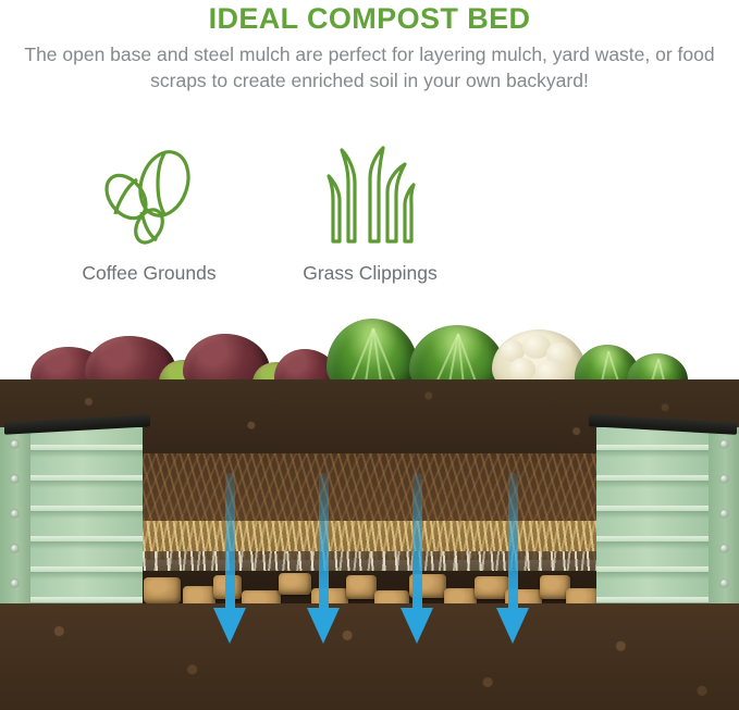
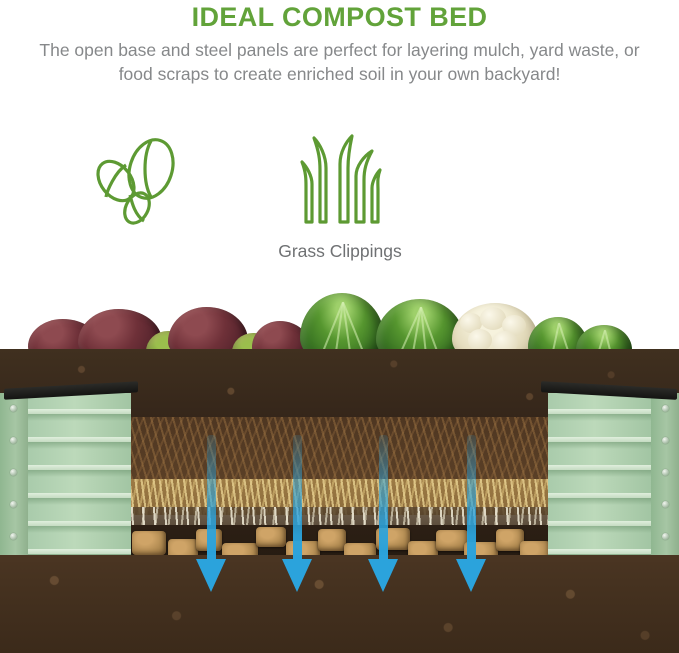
  IDEAL COMPOST BED
- The open base and steel mulch are perfect for layering mulch, yard waste, or food scraps to create enriched soil in your own backyard!
+ The open base and steel panels are perfect for layering mulch, yard waste, or food scraps to create enriched soil in your own backyard!
- Coffee Grounds
  Grass Clippings
